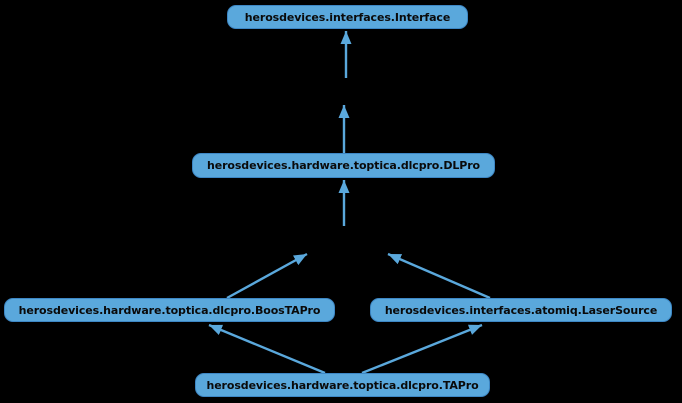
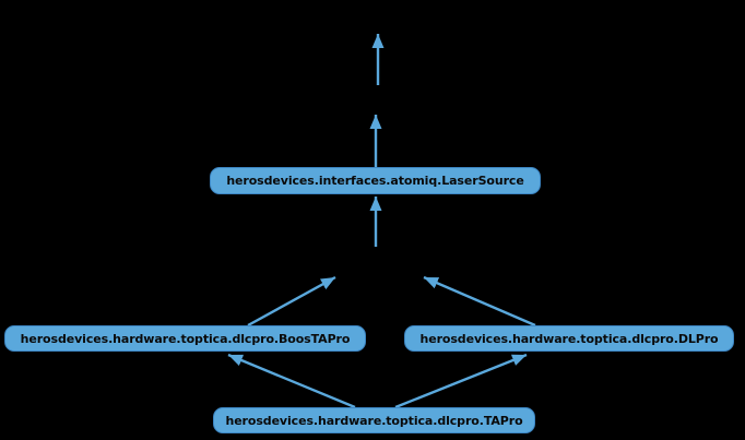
- herosdevices.interfaces.Interface
- herosdevices.hardware.toptica.dlcpro.DLPro
+ herosdevices.interfaces.atomiq.LaserSource
  herosdevices.hardware.toptica.dlcpro.BoosTAPro
- herosdevices.interfaces.atomiq.LaserSource
+ herosdevices.hardware.toptica.dlcpro.DLPro
  herosdevices.hardware.toptica.dlcpro.TAPro
